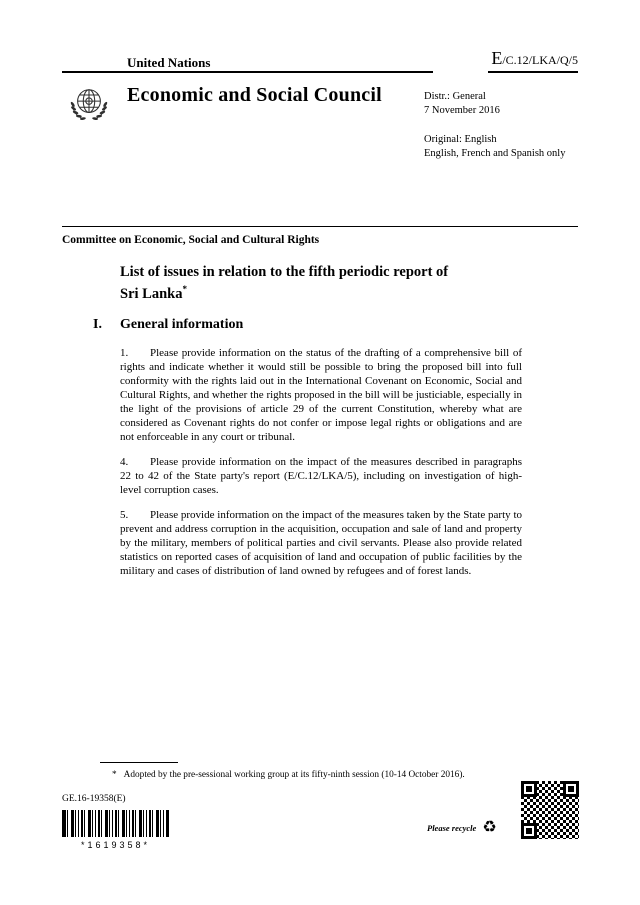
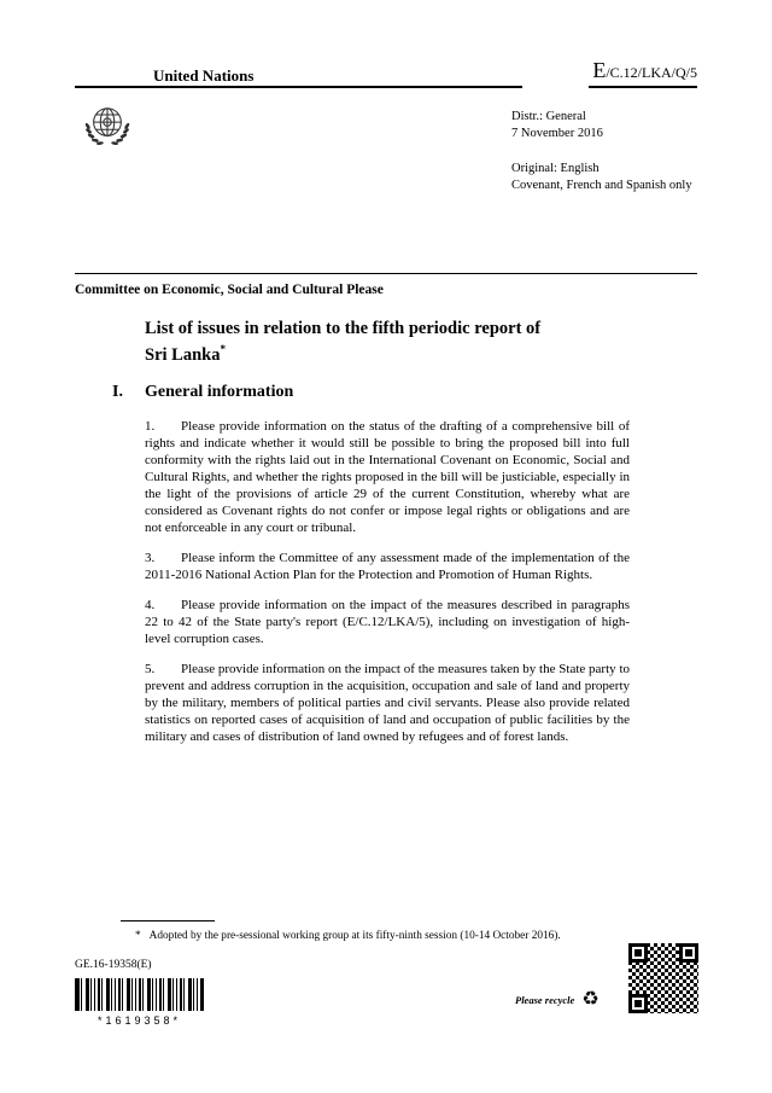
  United Nations
  E/C.12/LKA/Q/5
- Economic and Social Council
  Distr.: General
  7 November 2016
  Original: English
- English, French and Spanish only
+ Covenant, French and Spanish only
- Committee on Economic, Social and Cultural Rights
+ Committee on Economic, Social and Cultural Please
  List of issues in relation to the fifth periodic report of
  Sri Lanka*
  I. General information
  1. Please provide information on the status of the drafting of a comprehensive bill of rights and indicate whether it would still be possible to bring the proposed bill into full conformity with the rights laid out in the International Covenant on Economic, Social and Cultural Rights, and whether the rights proposed in the bill will be justiciable, especially in the light of the provisions of article 29 of the current Constitution, whereby what are considered as Covenant rights do not confer or impose legal rights or obligations and are not enforceable in any court or tribunal.
+ 3. Please inform the Committee of any assessment made of the implementation of the 2011-2016 National Action Plan for the Protection and Promotion of Human Rights.
  4. Please provide information on the impact of the measures described in paragraphs 22 to 42 of the State party's report (E/C.12/LKA/5), including on investigation of high-level corruption cases.
  5. Please provide information on the impact of the measures taken by the State party to prevent and address corruption in the acquisition, occupation and sale of land and property by the military, members of political parties and civil servants. Please also provide related statistics on reported cases of acquisition of land and occupation of public facilities by the military and cases of distribution of land owned by refugees and of forest lands.
  * Adopted by the pre-sessional working group at its fifty-ninth session (10-14 October 2016).
  GE.16-19358(E)
  *1619358*
  Please recycle
  ♻
